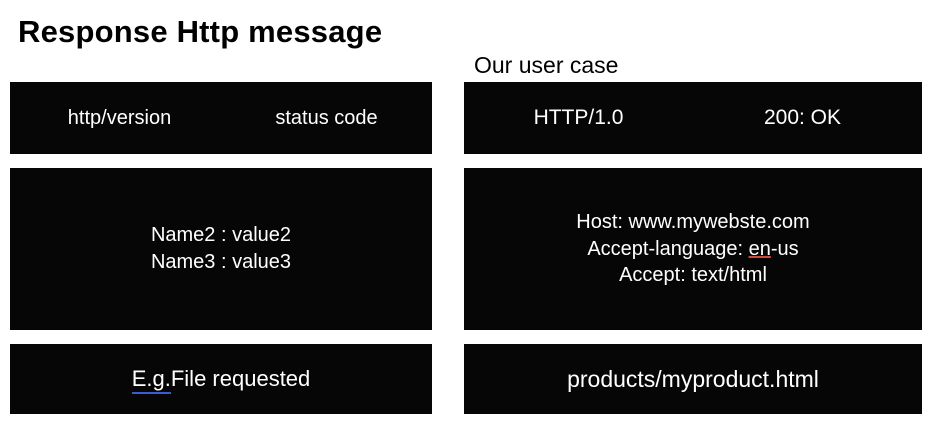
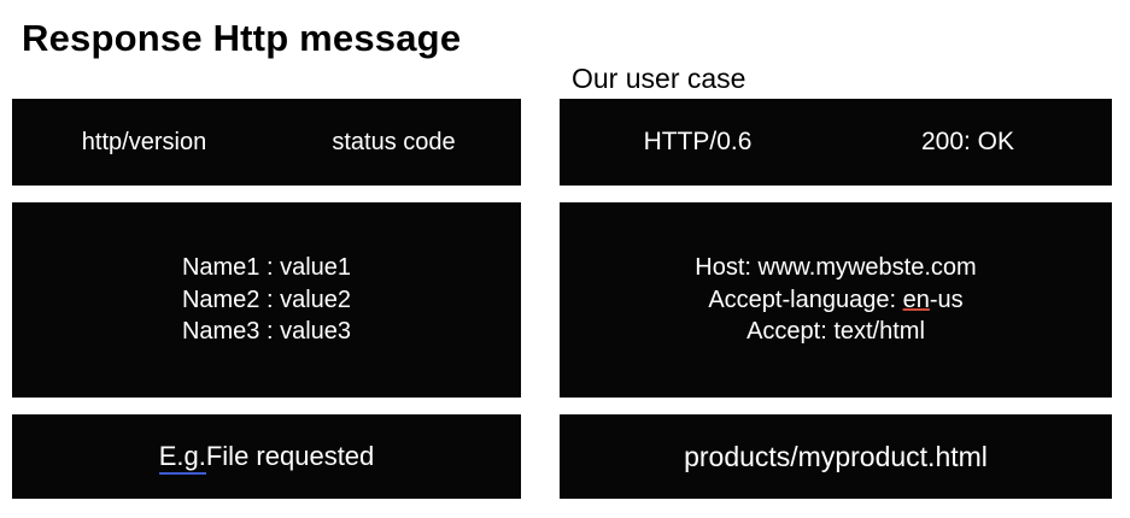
  Response Http message
  Our user case
  http/version
  status code
+ Name1 : value1
  Name2 : value2
  Name3 : value3
  E.g.File requested
- HTTP/1.0
+ HTTP/0.6
  200: OK
  Host: www.mywebste.com
  Accept-language: en-us
  Accept: text/html
  products/myproduct.html
